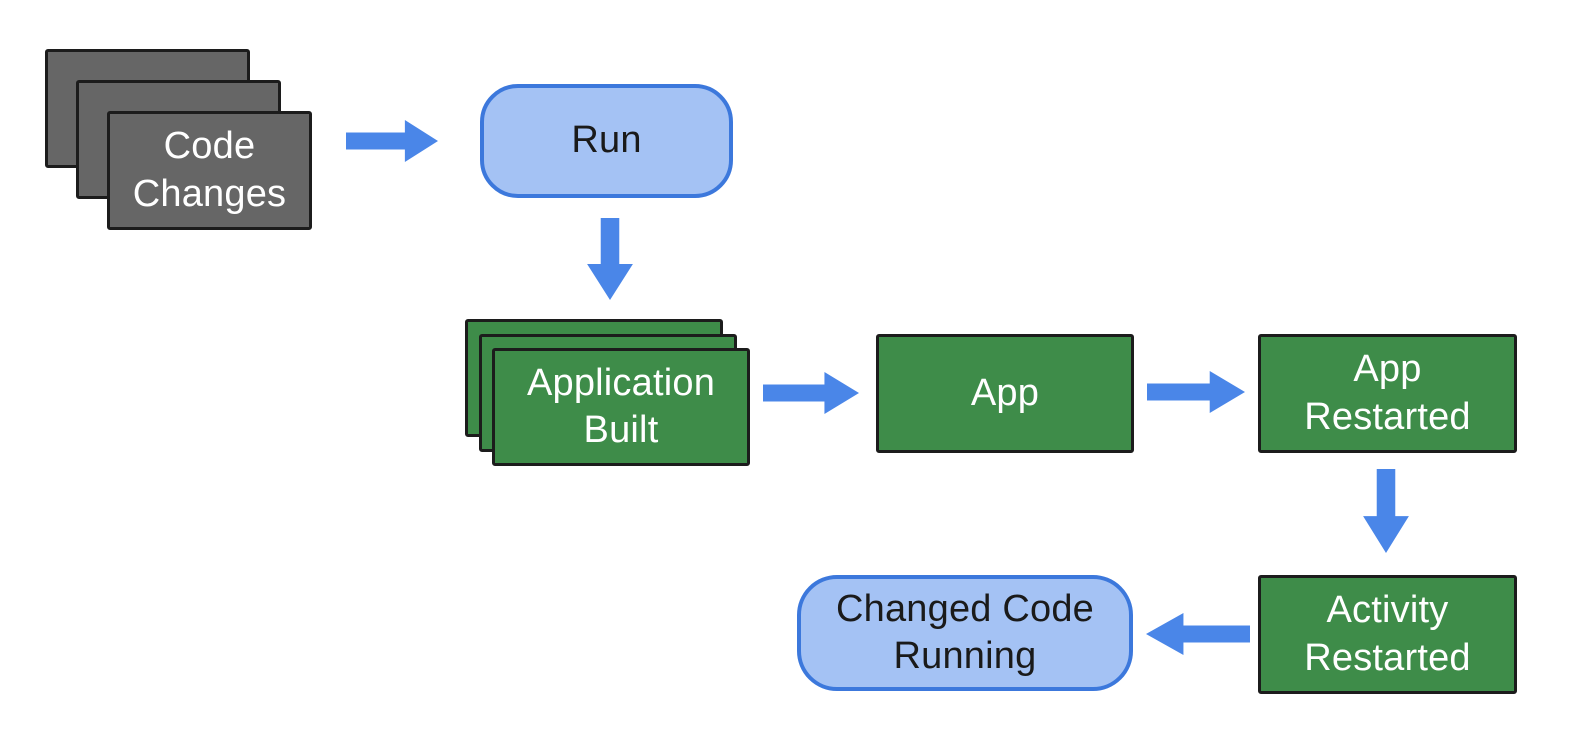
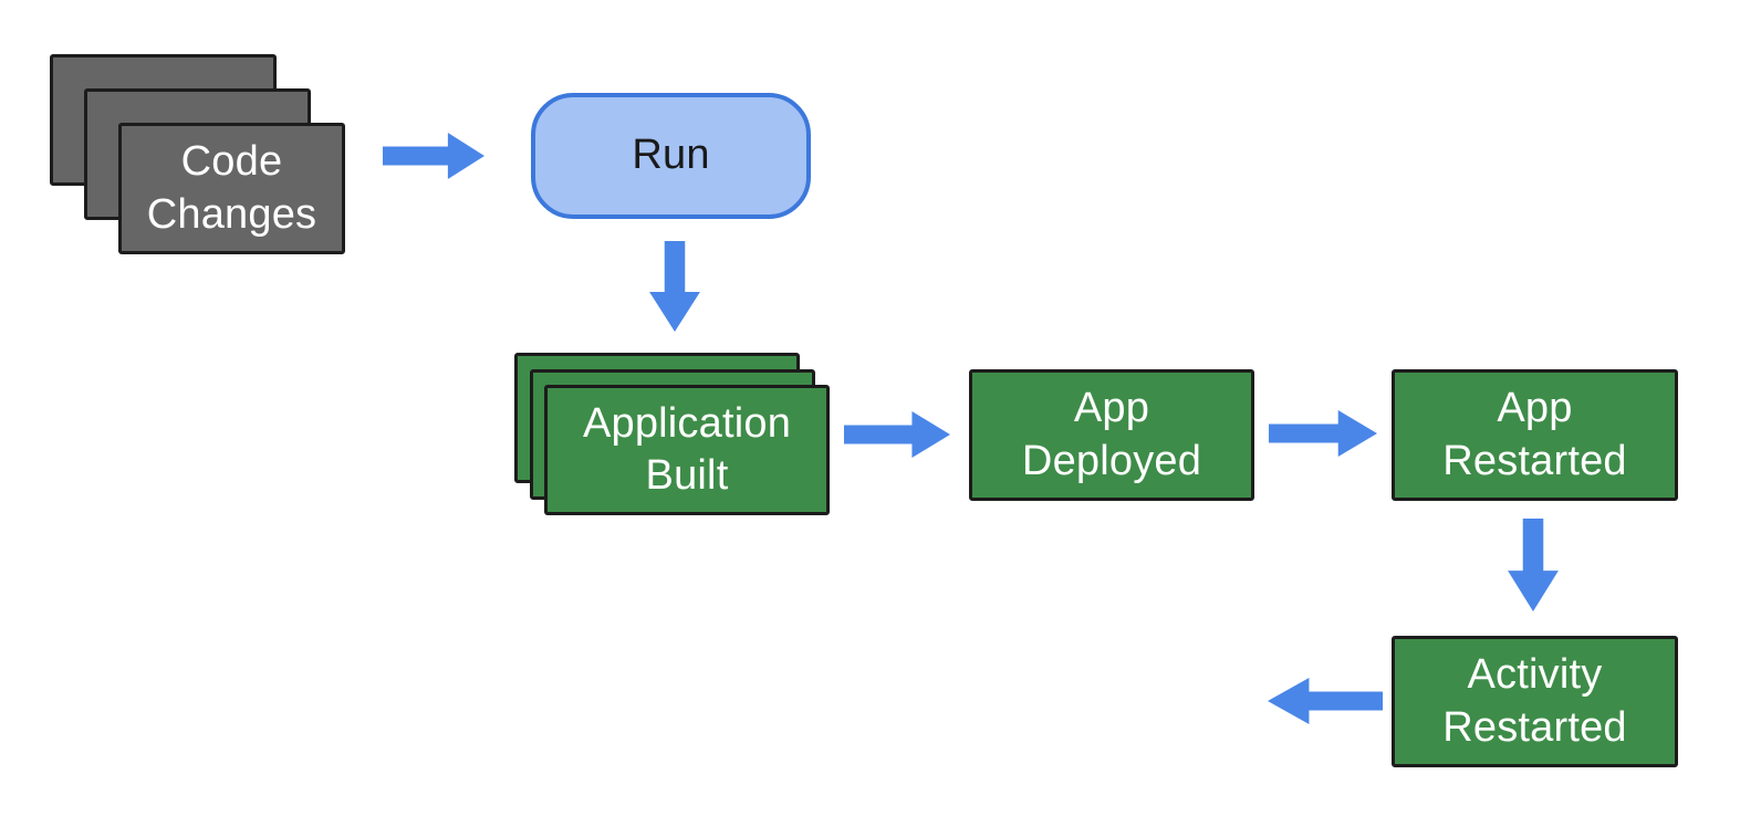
  Code
  Changes
  Run
  Application
  Built
  App
+ Deployed
  App
  Restarted
  Activity
  Restarted
- Changed Code
- Running
